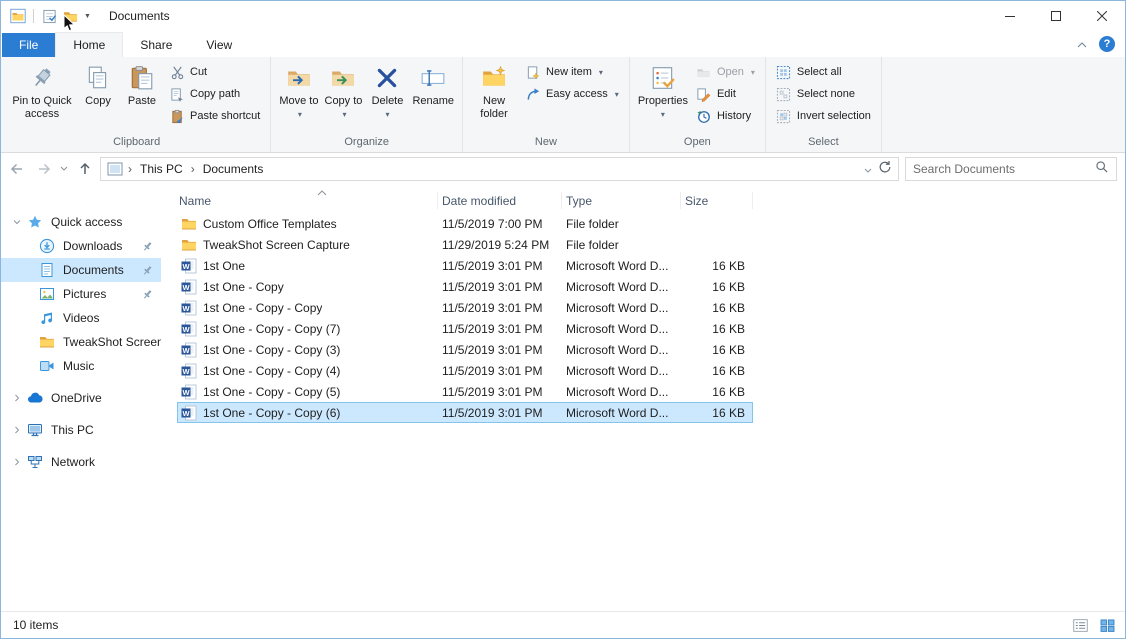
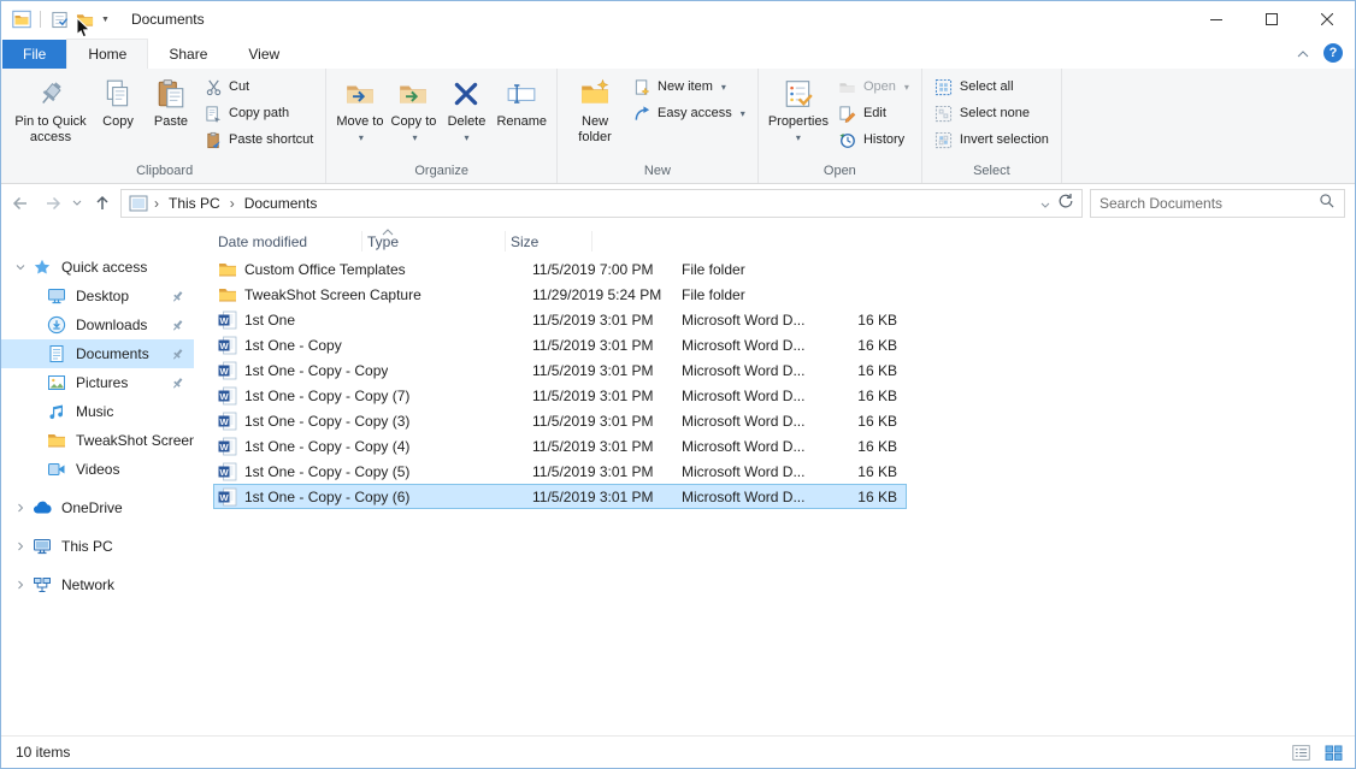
  Documents
  File
  Home
  Share
  View
  ?
  Pin to Quick access
  Copy
  Paste
  Cut
  Copy path
  Paste shortcut
  Clipboard
  Move to
  ▾
  Copy to
  ▾
  Delete
  ▾
  Rename
  Organize
  New folder
  New item
  ▾
  Easy access
  ▾
  New
  Properties
  ▾
  Open
  ▾
  Edit
  History
  Open
  Select all
  Select none
  Invert selection
  Select
  ›
  This PC
  ›
  Documents
  Search Documents
  Quick access
+ Desktop
  Downloads
  Documents
  Pictures
- Videos
+ Music
  TweakShot Screen
- Music
+ Videos
  OneDrive
  This PC
  Network
- Name
  Date modified
  Type
  Size
  Custom Office Templates
  11/5/2019 7:00 PM
  File folder
  TweakShot Screen Capture
  11/29/2019 5:24 PM
  File folder
  W
  1st One
  11/5/2019 3:01 PM
  Microsoft Word D...
  16 KB
  W
  1st One - Copy
  11/5/2019 3:01 PM
  Microsoft Word D...
  16 KB
  W
  1st One - Copy - Copy
  11/5/2019 3:01 PM
  Microsoft Word D...
  16 KB
  W
  1st One - Copy - Copy (7)
  11/5/2019 3:01 PM
  Microsoft Word D...
  16 KB
  W
  1st One - Copy - Copy (3)
  11/5/2019 3:01 PM
  Microsoft Word D...
  16 KB
  W
  1st One - Copy - Copy (4)
  11/5/2019 3:01 PM
  Microsoft Word D...
  16 KB
  W
  1st One - Copy - Copy (5)
  11/5/2019 3:01 PM
  Microsoft Word D...
  16 KB
  W
  1st One - Copy - Copy (6)
  11/5/2019 3:01 PM
  Microsoft Word D...
  16 KB
  10 items
